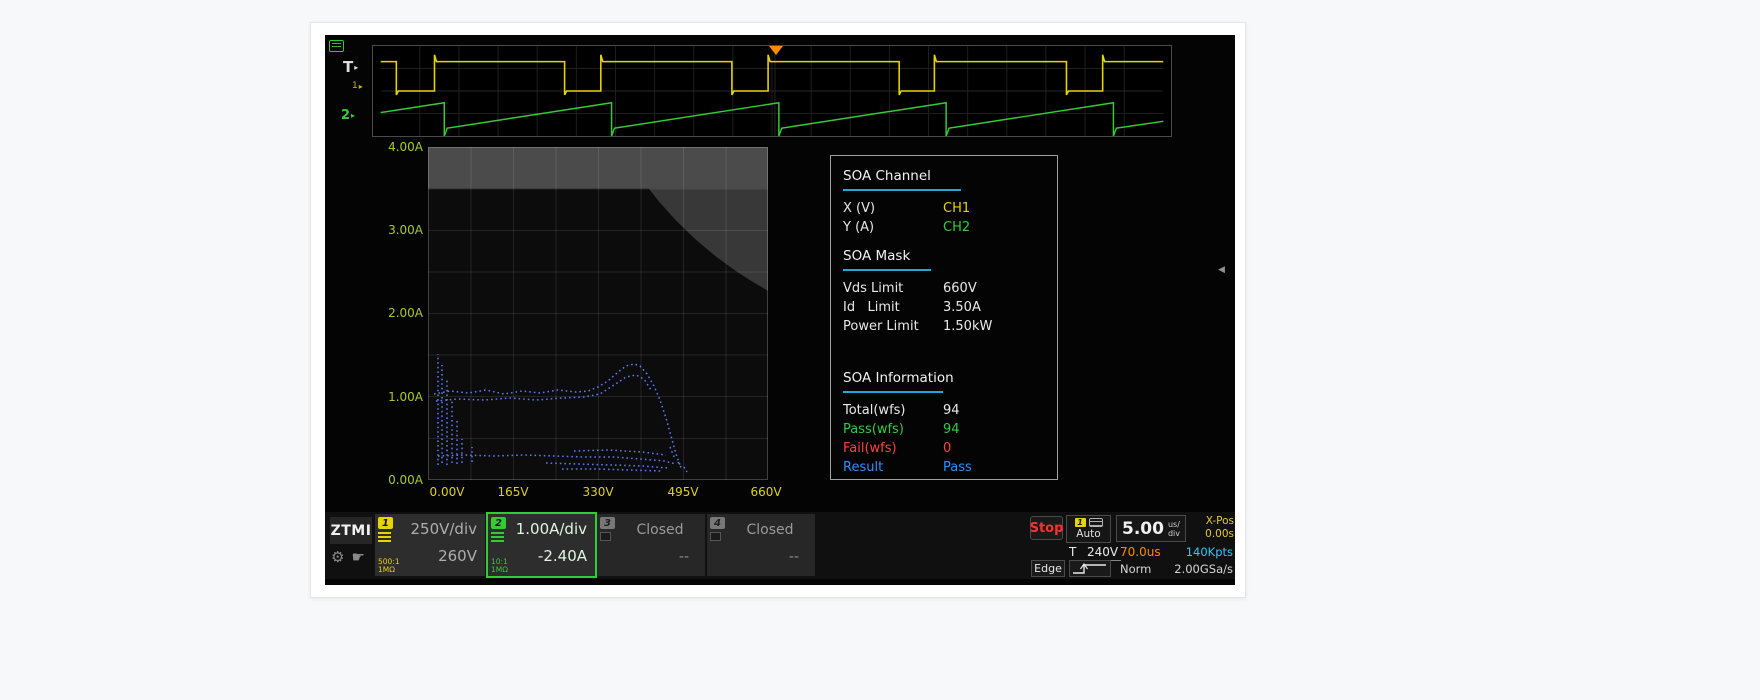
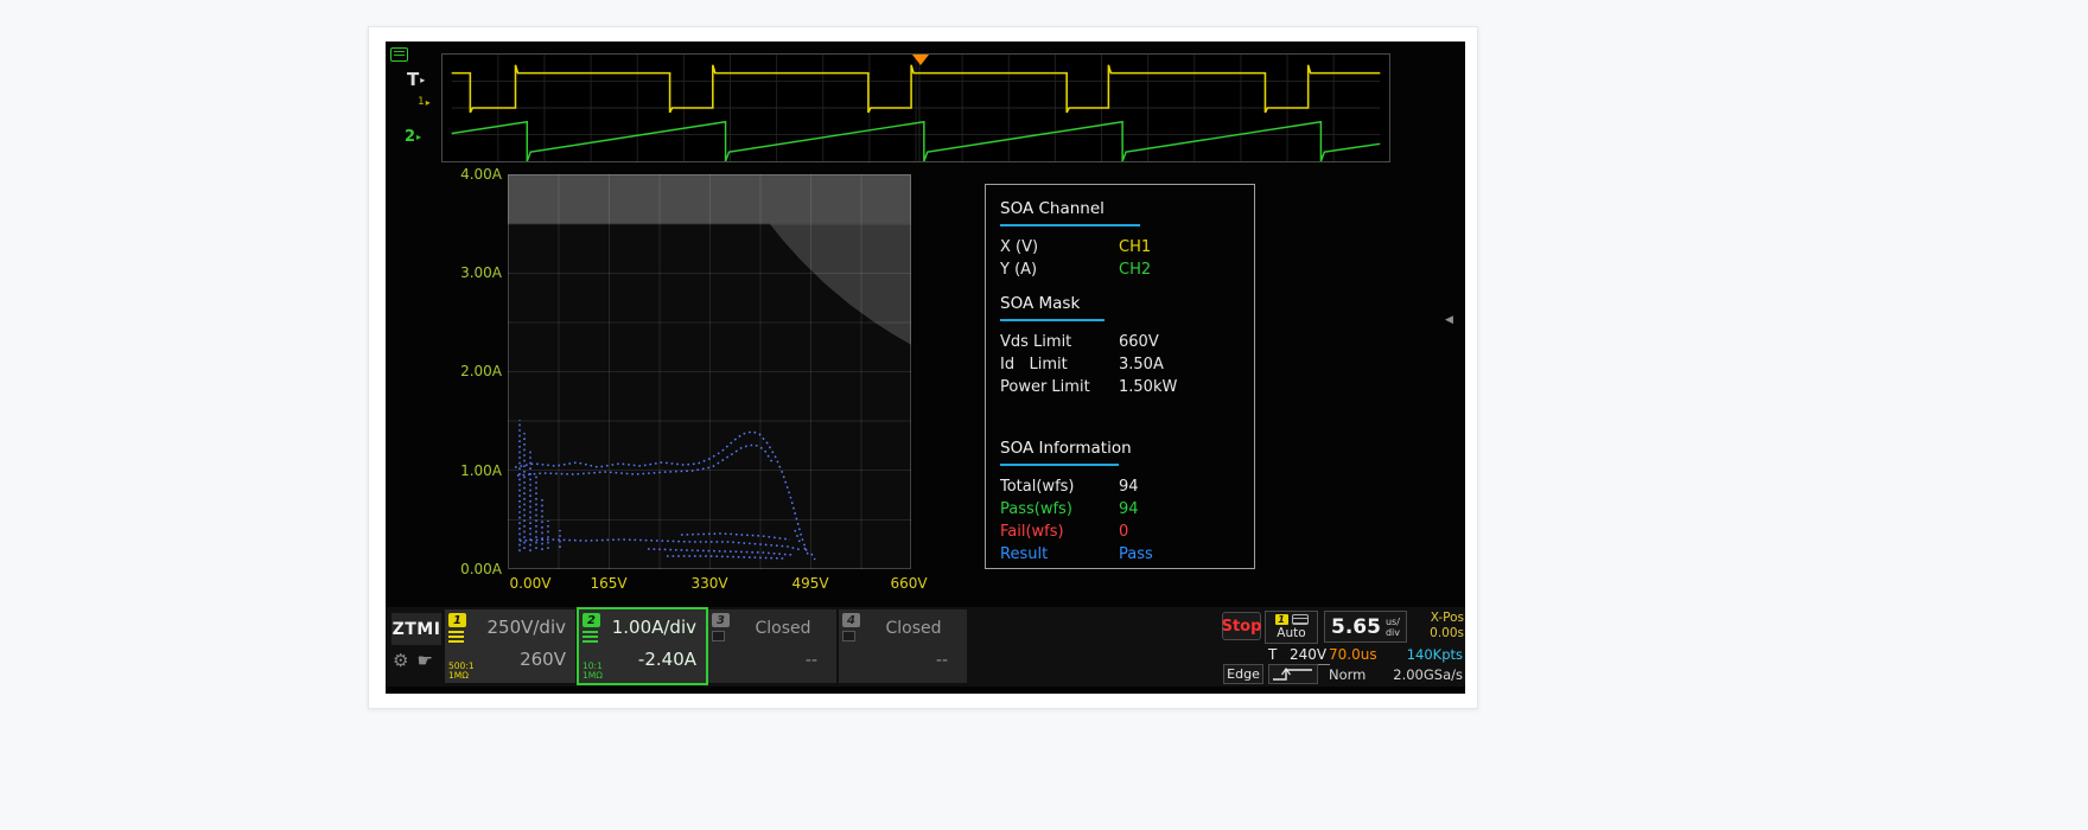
  T
  ▸
  1
  ▸
  2
  ▸
  4.00A
  3.00A
  2.00A
  1.00A
  0.00A
  0.00V
  165V
  330V
  495V
  660V
  SOA Channel
  X (V)
  CH1
  Y (A)
  CH2
  SOA Mask
  Vds Limit
  660V
  Id Limit
  3.50A
  Power Limit
  1.50kW
  SOA Information
  Total(wfs)
  94
  Pass(wfs)
  94
  Fail(wfs)
  0
  Result
  Pass
  ◀
  ZTMI
  ⚙
  ☛
  1
  500:1
  1MΩ
  250V/div
  260V
  2
  10:1
  1MΩ
  1.00A/div
  -2.40A
  3
  Closed
  --
  4
  Closed
  --
  Stop
  1
  Auto
- 5.00
+ 5.65
  us/
  div
  X-Pos
  0.00s
  T
  240V
  70.0us
  140Kpts
  Edge
  Norm
  2.00GSa/s
